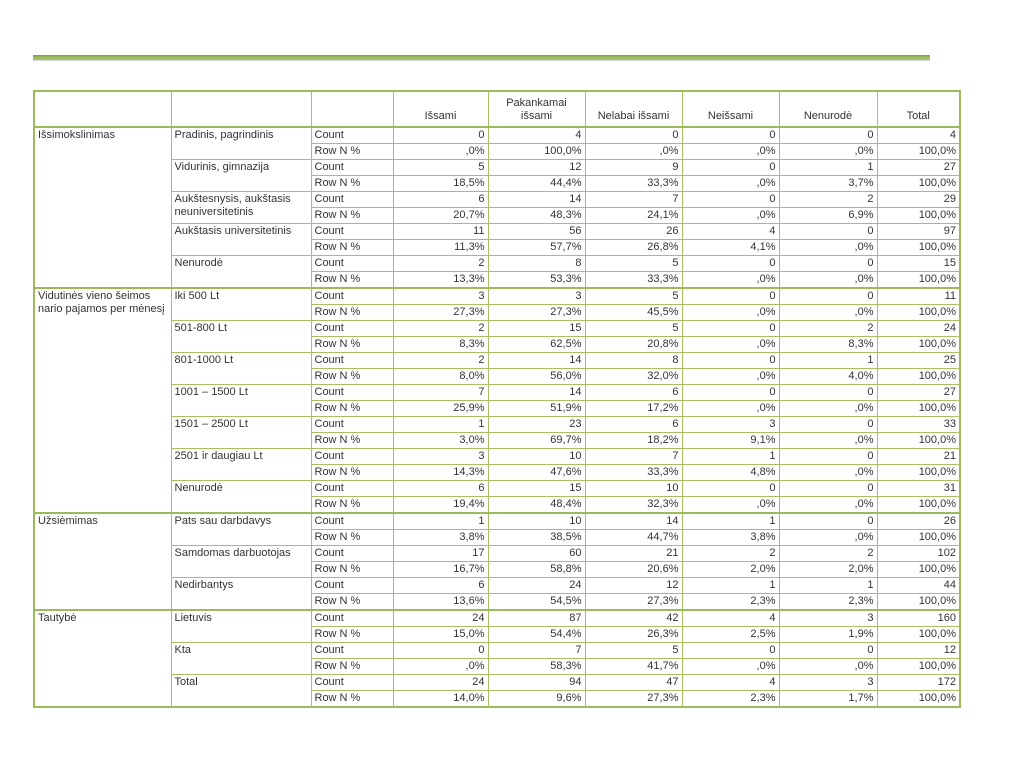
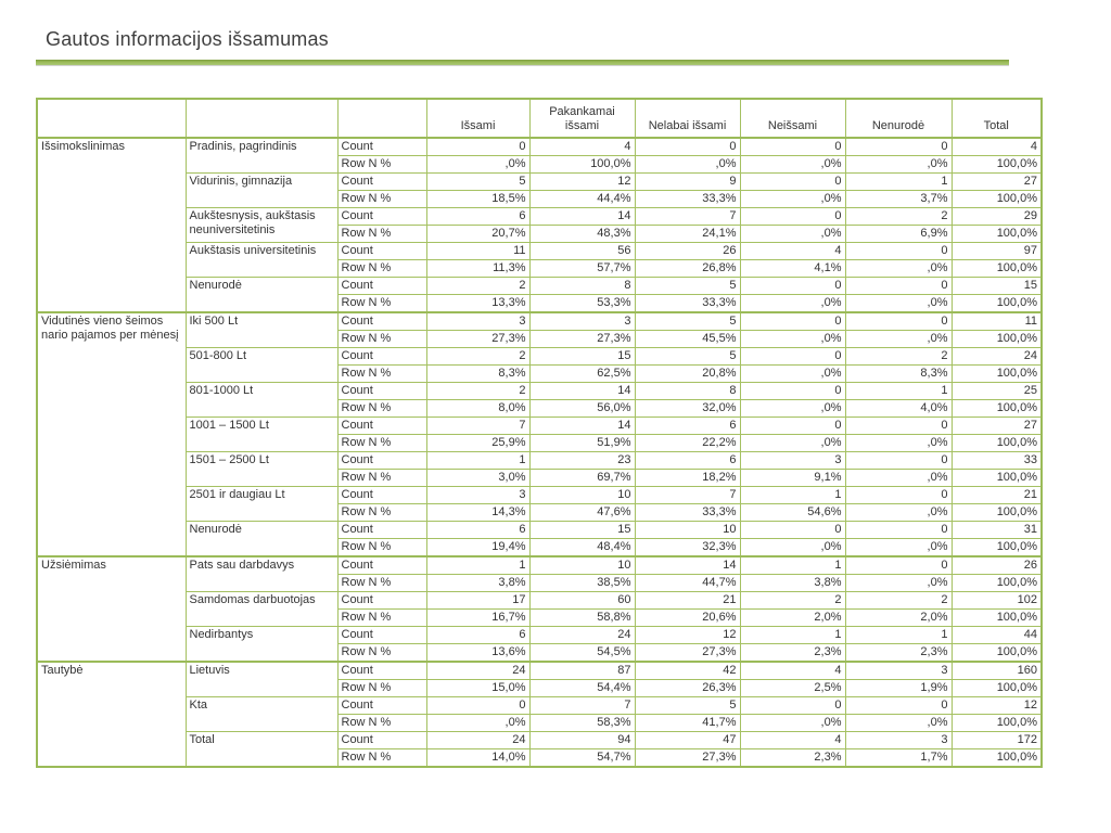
+ Gautos informacijos išsamumas
  			Išsami	Pakankamai išsami	Nelabai išsami	Neišsami	Nenurodė	Total
  Išsimokslinimas	Pradinis, pagrindinis	Count	0	4	0	0	0	4
  Row N %	,0%	100,0%	,0%	,0%	,0%	100,0%
  Vidurinis, gimnazija	Count	5	12	9	0	1	27
  Row N %	18,5%	44,4%	33,3%	,0%	3,7%	100,0%
  Aukštesnysis, aukštasis neuniversitetinis	Count	6	14	7	0	2	29
  Row N %	20,7%	48,3%	24,1%	,0%	6,9%	100,0%
  Aukštasis universitetinis	Count	11	56	26	4	0	97
  Row N %	11,3%	57,7%	26,8%	4,1%	,0%	100,0%
  Nenurodė	Count	2	8	5	0	0	15
  Row N %	13,3%	53,3%	33,3%	,0%	,0%	100,0%
  Vidutinės vieno šeimos nario pajamos per mėnesį	Iki 500 Lt	Count	3	3	5	0	0	11
  Row N %	27,3%	27,3%	45,5%	,0%	,0%	100,0%
  501-800 Lt	Count	2	15	5	0	2	24
  Row N %	8,3%	62,5%	20,8%	,0%	8,3%	100,0%
  801-1000 Lt	Count	2	14	8	0	1	25
  Row N %	8,0%	56,0%	32,0%	,0%	4,0%	100,0%
  1001 – 1500 Lt	Count	7	14	6	0	0	27
- Row N %	25,9%	51,9%	17,2%	,0%	,0%	100,0%
+ Row N %	25,9%	51,9%	22,2%	,0%	,0%	100,0%
  1501 – 2500 Lt	Count	1	23	6	3	0	33
  Row N %	3,0%	69,7%	18,2%	9,1%	,0%	100,0%
  2501 ir daugiau Lt	Count	3	10	7	1	0	21
- Row N %	14,3%	47,6%	33,3%	4,8%	,0%	100,0%
+ Row N %	14,3%	47,6%	33,3%	54,6%	,0%	100,0%
  Nenurodė	Count	6	15	10	0	0	31
  Row N %	19,4%	48,4%	32,3%	,0%	,0%	100,0%
  Užsiėmimas	Pats sau darbdavys	Count	1	10	14	1	0	26
  Row N %	3,8%	38,5%	44,7%	3,8%	,0%	100,0%
  Samdomas darbuotojas	Count	17	60	21	2	2	102
  Row N %	16,7%	58,8%	20,6%	2,0%	2,0%	100,0%
  Nedirbantys	Count	6	24	12	1	1	44
  Row N %	13,6%	54,5%	27,3%	2,3%	2,3%	100,0%
  Tautybė	Lietuvis	Count	24	87	42	4	3	160
  Row N %	15,0%	54,4%	26,3%	2,5%	1,9%	100,0%
  Kta	Count	0	7	5	0	0	12
  Row N %	,0%	58,3%	41,7%	,0%	,0%	100,0%
  Total	Count	24	94	47	4	3	172
- Row N %	14,0%	9,6%	27,3%	2,3%	1,7%	100,0%
+ Row N %	14,0%	54,7%	27,3%	2,3%	1,7%	100,0%
